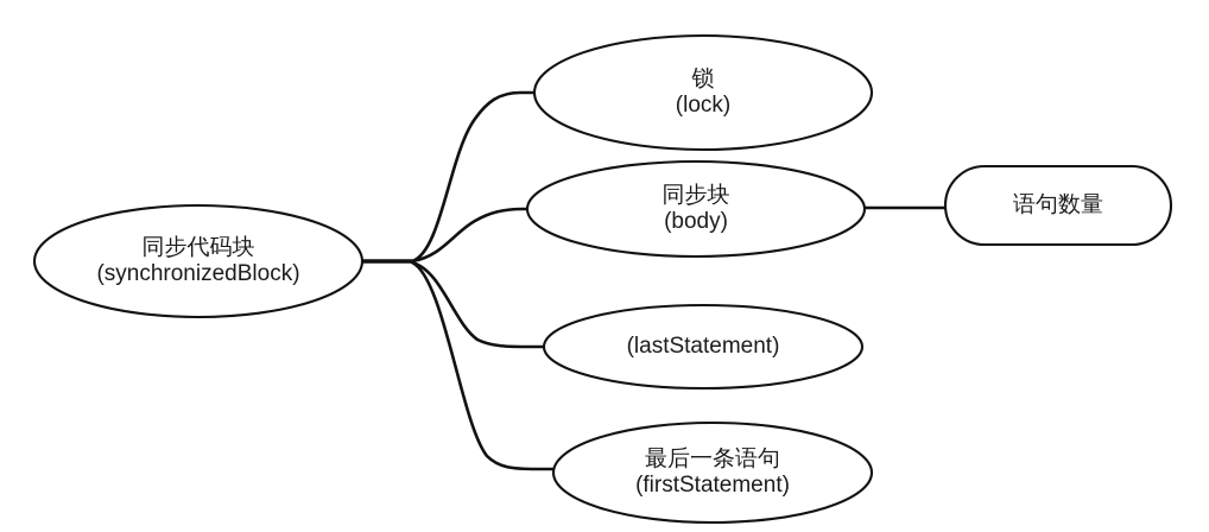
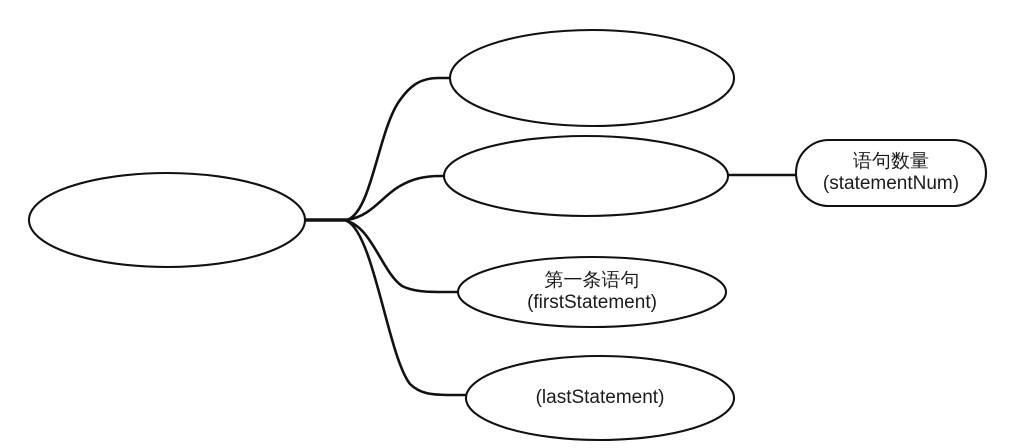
- 同步代码块
- (synchronizedBlock)
- 锁
- (lock)
- 同步块
- (body)
  语句数量
+ (statementNum)
+ 第一条语句
- (lastStatement)
+ (firstStatement)
- 最后一条语句
- (firstStatement)
+ (lastStatement)
